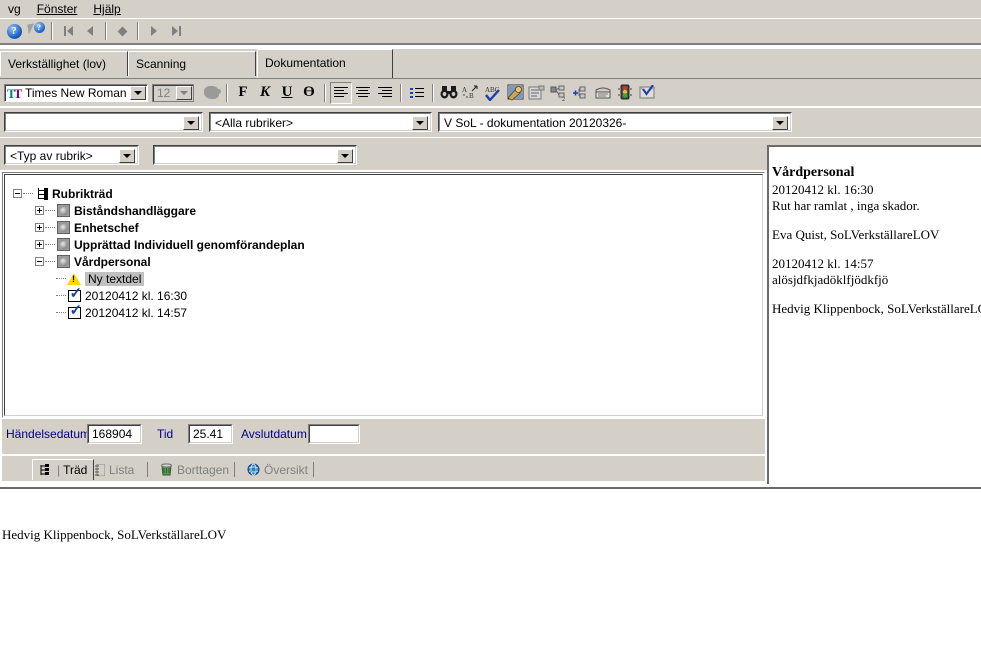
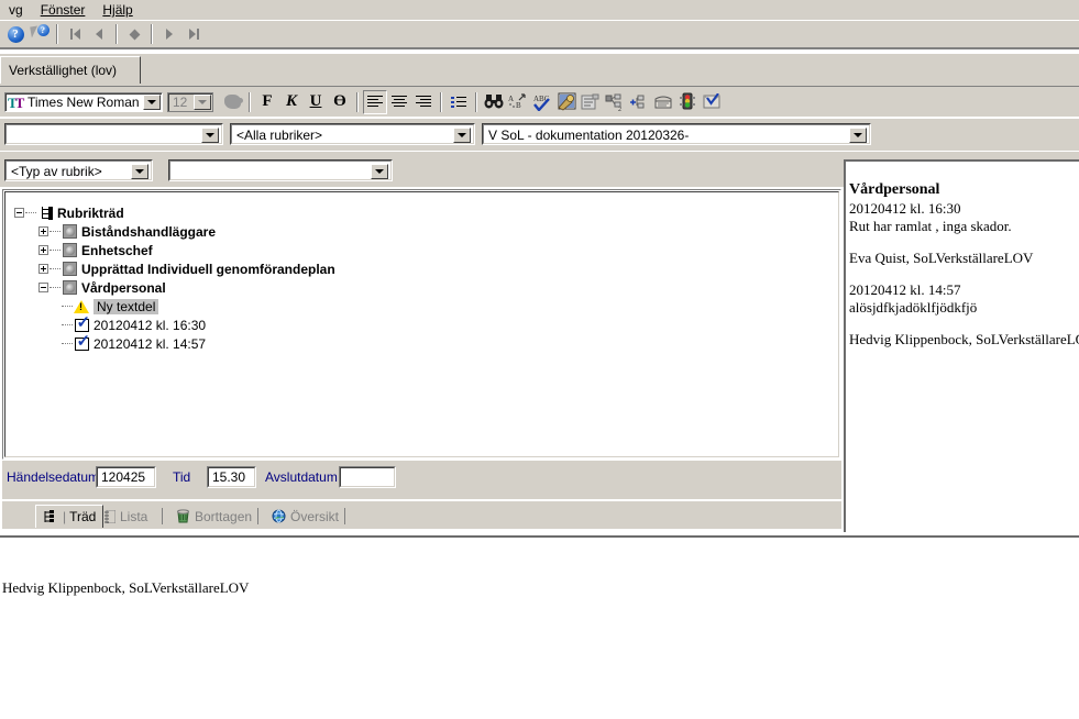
  vg
  Fönster
  Hjälp
  ?
  ?
  Verkställighet (lov)
- Scanning
- Dokumentation
  TT
  Times New Roman
  12
  F
  K
  U
  Ө
  A
  B
  ABC
  <Alla rubriker>
  V SoL - dokumentation 20120326-
  <Typ av rubrik>
  Rubrikträd
  Biståndshandläggare
  Enhetschef
  Upprättad Individuell genomförandeplan
  Vårdpersonal
  Ny textdel
  ✓
  20120412 kl. 16:30
  ✓
  20120412 kl. 14:57
  Händelsedatum
- 168904
+ 120425
  Tid
- 25.41
+ 15.30
  Avslutdatum
  |
  Träd
  Lista
  Borttagen
  Översikt
  Vårdpersonal
  20120412 kl. 16:30
  Rut har ramlat , inga skador.
  Eva Quist, SoLVerkställareLOV
  20120412 kl. 14:57
  alösjdfkjadöklfjödkfjö
  Hedvig Klippenbock, SoLVerkställareL
  Hedvig Klippenbock, SoLVerkställareLOV
